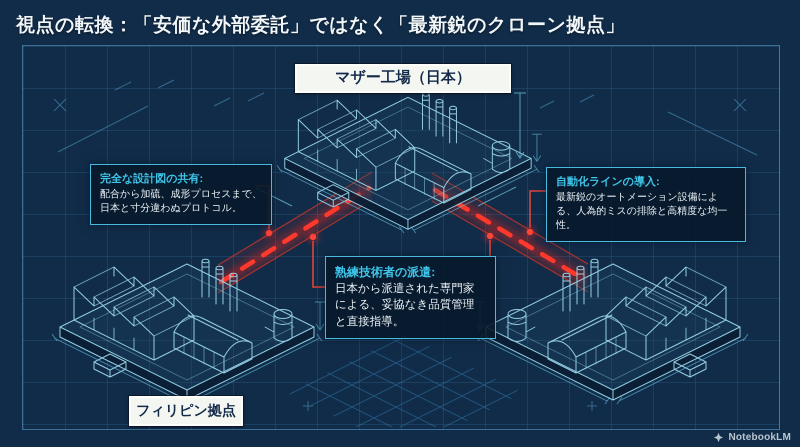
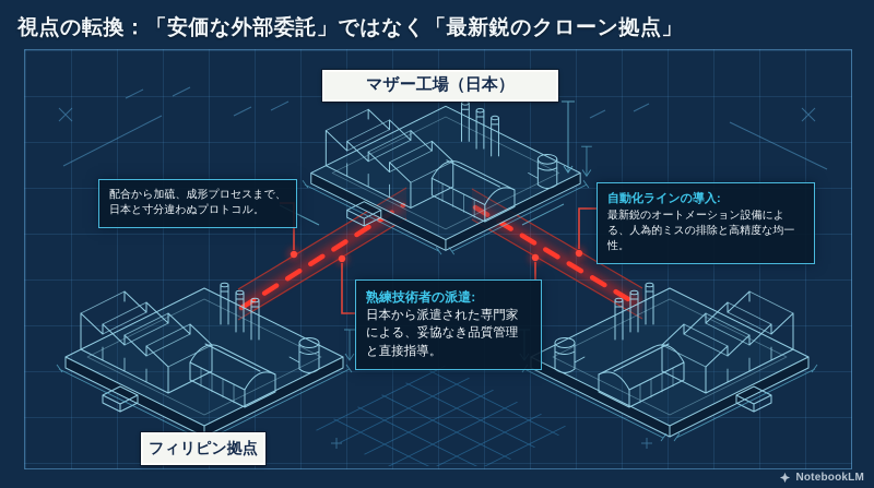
  視点の転換：「安価な外部委託」ではなく「最新鋭のクローン拠点」
  マザー工場（日本）
  フィリピン拠点
- 完全な設計図の共有:
  配合から加硫、成形プロセスまで、日本と寸分違わぬプロトコル。
  自動化ラインの導入:
  最新鋭のオートメーション設備による、人為的ミスの排除と高精度な均一性。
  熟練技術者の派遣:
  日本から派遣された専門家による、妥協なき品質管理と直接指導。
  NotebookLM
